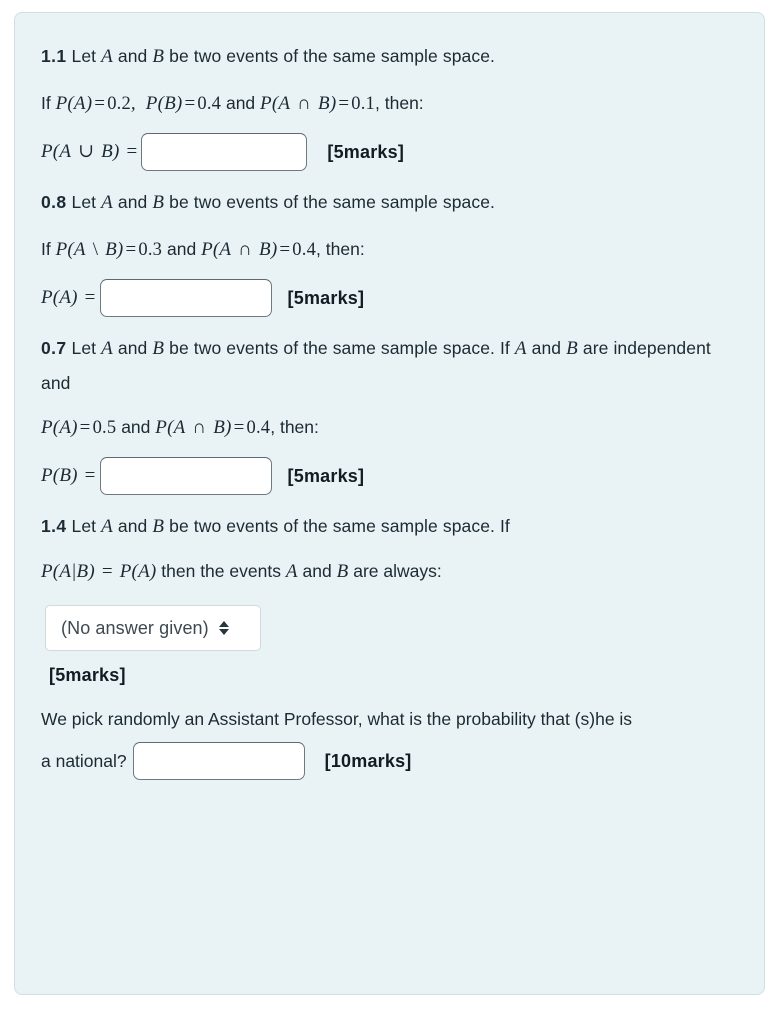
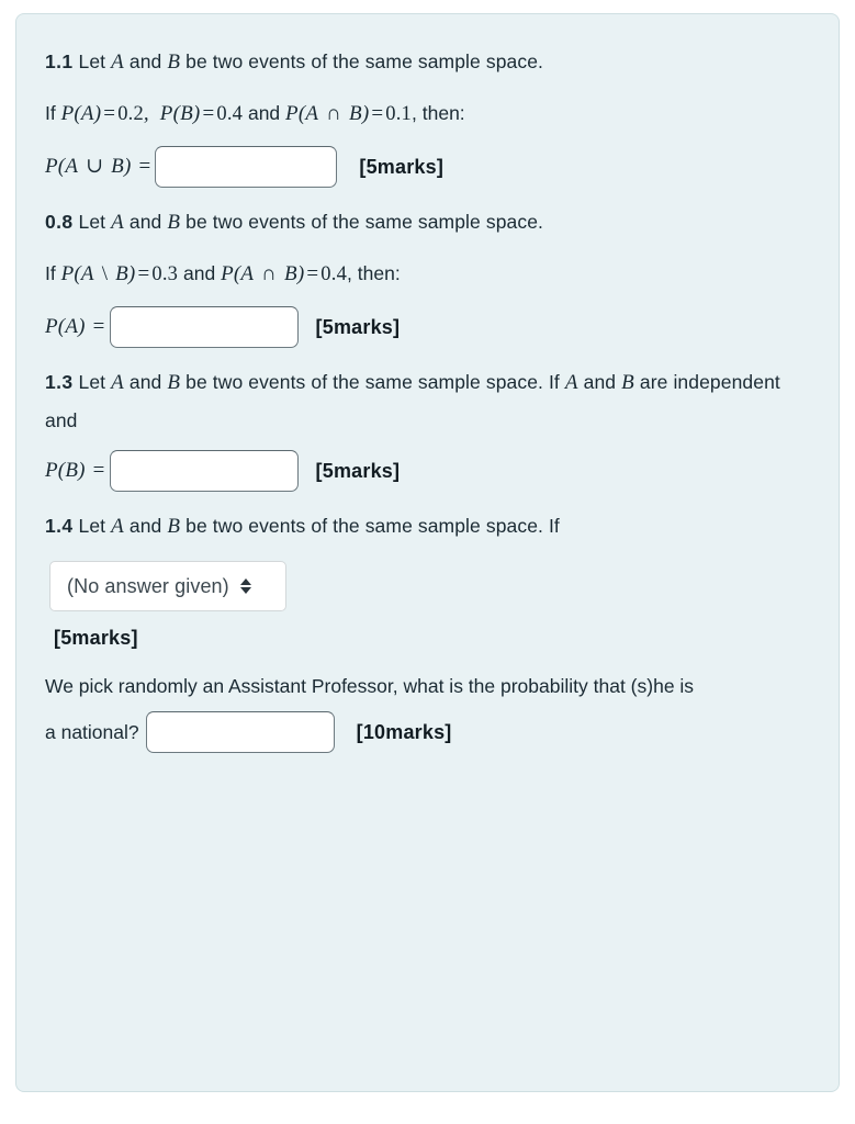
  1.1 Let A and B be two events of the same sample space.
  If P(A)=0.2, P(B)=0.4 and P(A ∩ B)=0.1, then:
  P(A ∪ B) =
  [5marks]
  0.8 Let A and B be two events of the same sample space.
  If P(A \ B)=0.3 and P(A ∩ B)=0.4, then:
  P(A) =
  [5marks]
- 0.7 Let A and B be two events of the same sample space. If A and B are independent and
+ 1.3 Let A and B be two events of the same sample space. If A and B are independent and
- P(A)=0.5 and P(A ∩ B)=0.4, then:
  P(B) =
  [5marks]
  1.4 Let A and B be two events of the same sample space. If
- P(A|B) = P(A) then the events A and B are always:
  (No answer given)
  [5marks]
  We pick randomly an Assistant Professor, what is the probability that (s)he is
  a national?
  [10marks]
